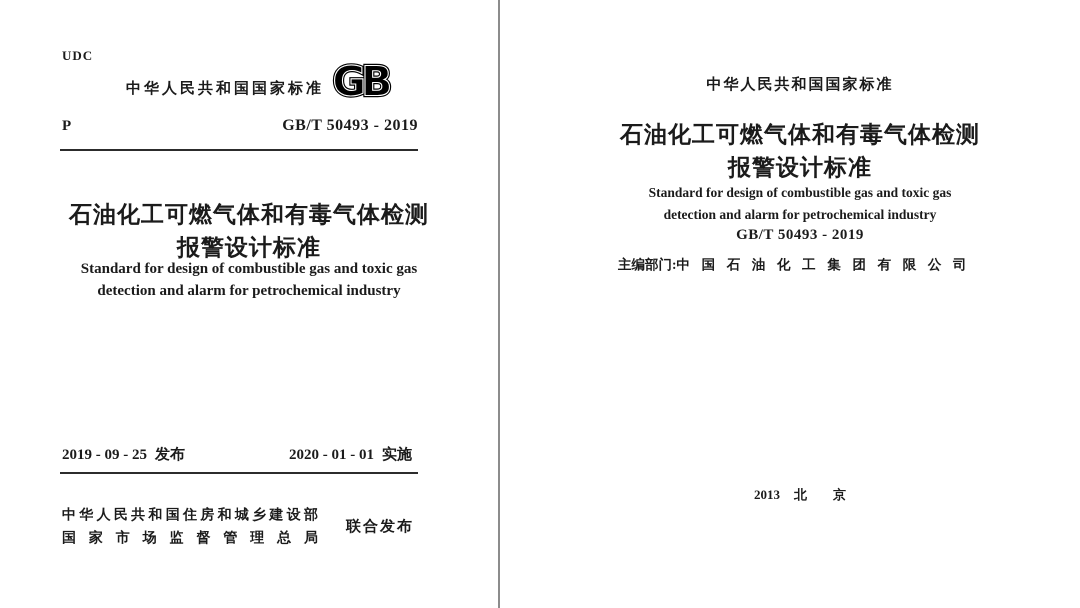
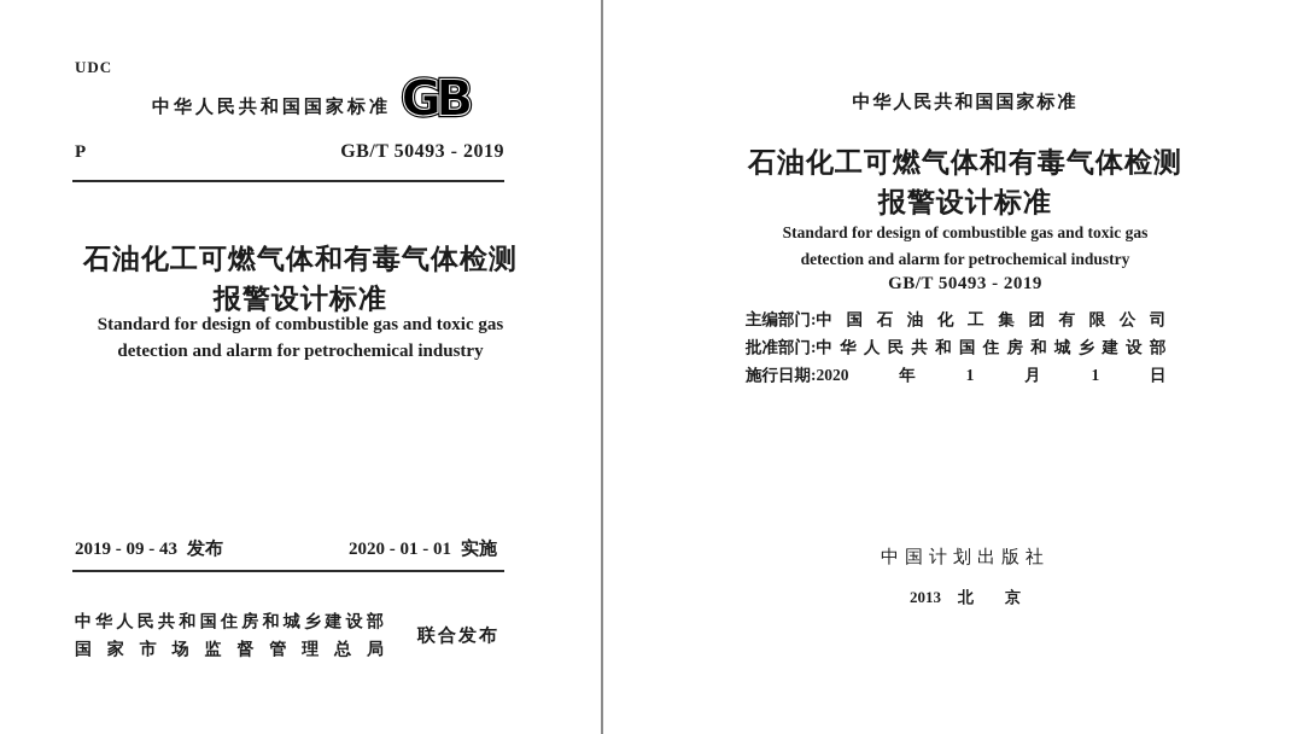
  UDC
  中华人民共和国国家标准
  GB
  P
  GB/T 50493 - 2019
  石油化工可燃气体和有毒气体检测
  报警设计标准
  Standard for design of combustible gas and toxic gas
  detection and alarm for petrochemical industry
- 2019 - 09 - 25 发布
+ 2019 - 09 - 43 发布
  2020 - 01 - 01 实施
  中华人民共和国住房和城乡建设部
  国家市场监督管理总局
  联合发布
  中华人民共和国国家标准
  石油化工可燃气体和有毒气体检测
  报警设计标准
  Standard for design of combustible gas and toxic gas
  detection and alarm for petrochemical industry
  GB/T 50493 - 2019
  主编部门:中国石油化工集团有限公司
+ 批准部门:中华人民共和国住房和城乡建设部
+ 施行日期:2020年1月1日
+ 中国计划出版社
  2013 北京
